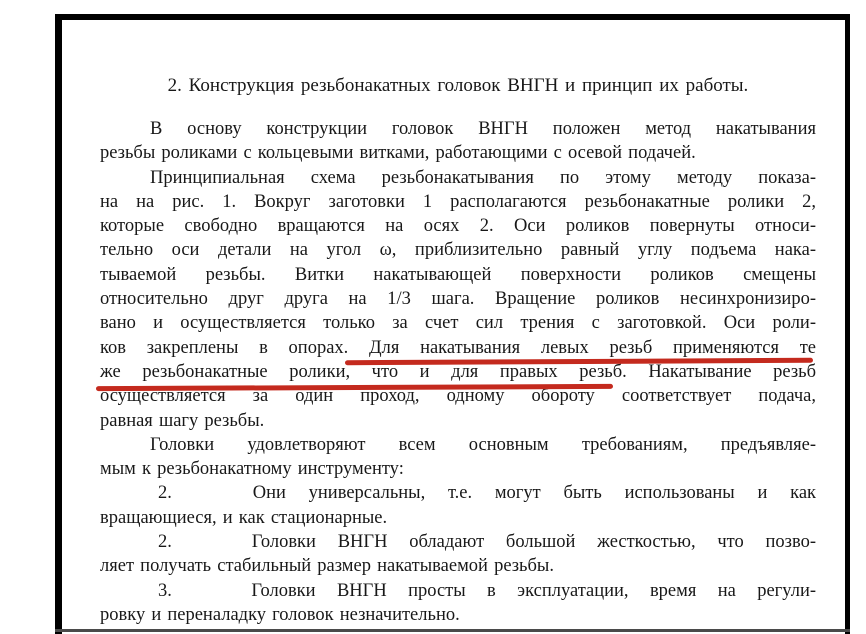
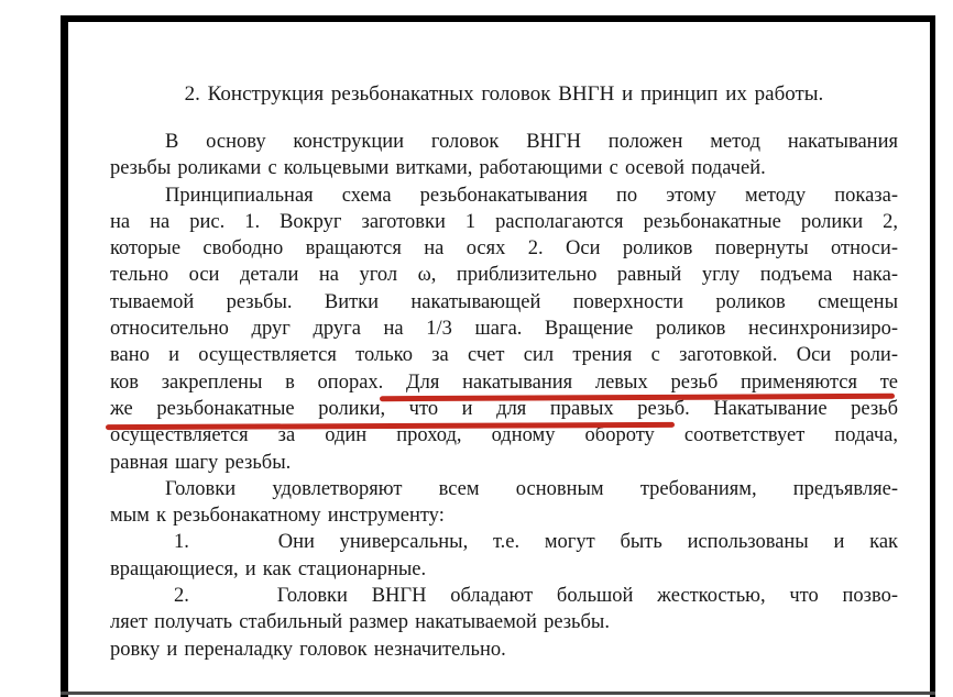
  2. Конструкция резьбонакатных головок ВНГН и принцип их работы.
  В основу конструкции головок ВНГН положен метод накатывания
  резьбы роликами с кольцевыми витками, работающими с осевой подачей.
  Принципиальная схема резьбонакатывания по этому методу показа-
  на на рис. 1. Вокруг заготовки 1 располагаются резьбонакатные ролики 2,
  которые свободно вращаются на осях 2. Оси роликов повернуты относи-
  тельно оси детали на угол ω, приблизительно равный углу подъема нака-
  тываемой резьбы. Витки накатывающей поверхности роликов смещены
  относительно друг друга на 1/3 шага. Вращение роликов несинхронизиро-
  вано и осуществляется только за счет сил трения с заготовкой. Оси роли-
  ков закреплены в опорах. Для накатывания левых резьб применяются те
  же резьбонакатные ролики, что и для правых резьб. Накатывание резьб
  осуществляется за один проход, одному обороту соответствует подача,
  равная шагу резьбы.
  Головки удовлетворяют всем основным требованиям, предъявляе-
  мым к резьбонакатному инструменту:
- 2. Они универсальны, т.е. могут быть использованы и как
+ 1. Они универсальны, т.е. могут быть использованы и как
  вращающиеся, и как стационарные.
  2. Головки ВНГН обладают большой жесткостью, что позво-
  ляет получать стабильный размер накатываемой резьбы.
- 3. Головки ВНГН просты в эксплуатации, время на регули-
  ровку и переналадку головок незначительно.
